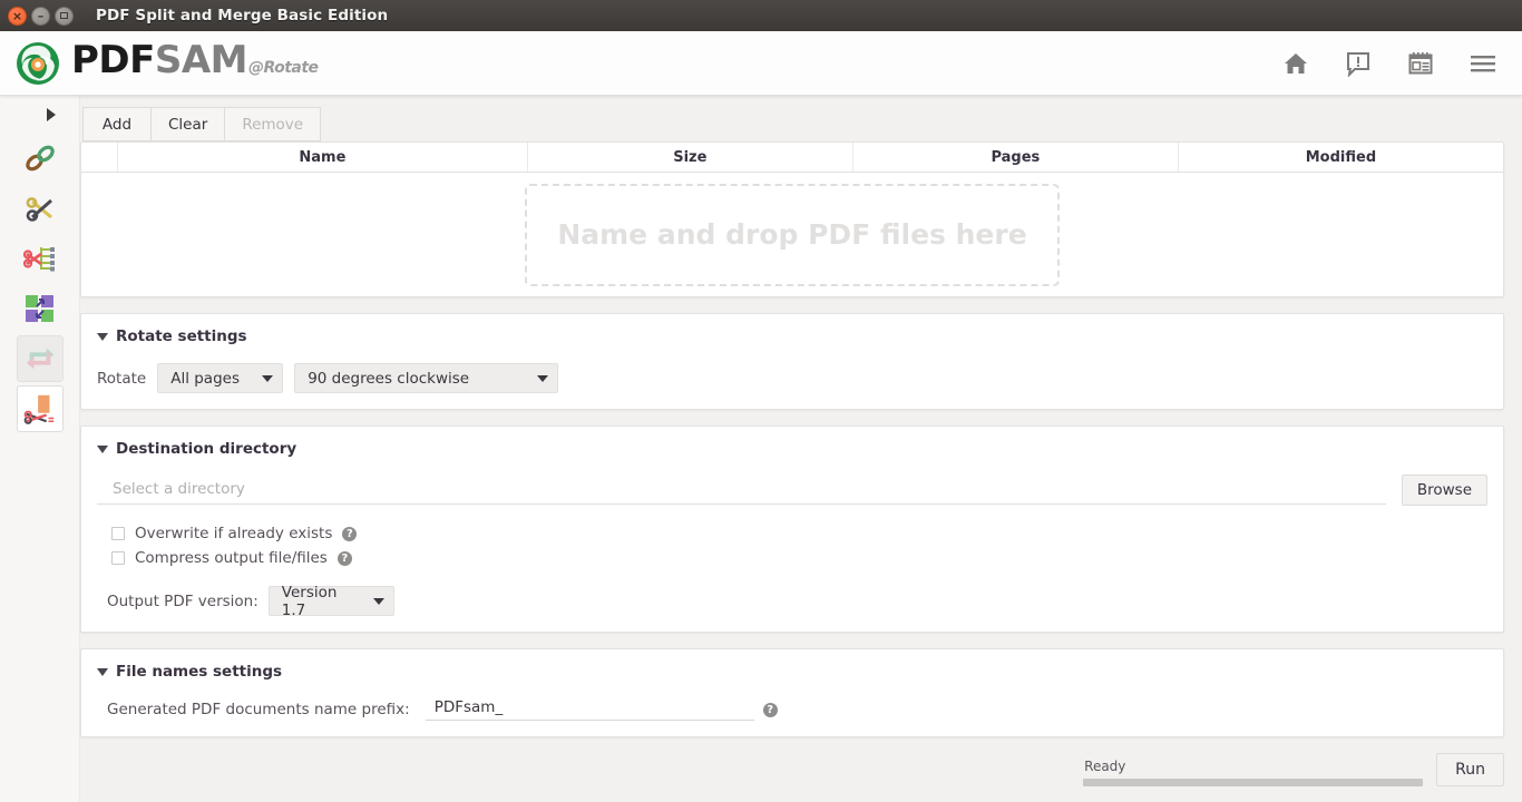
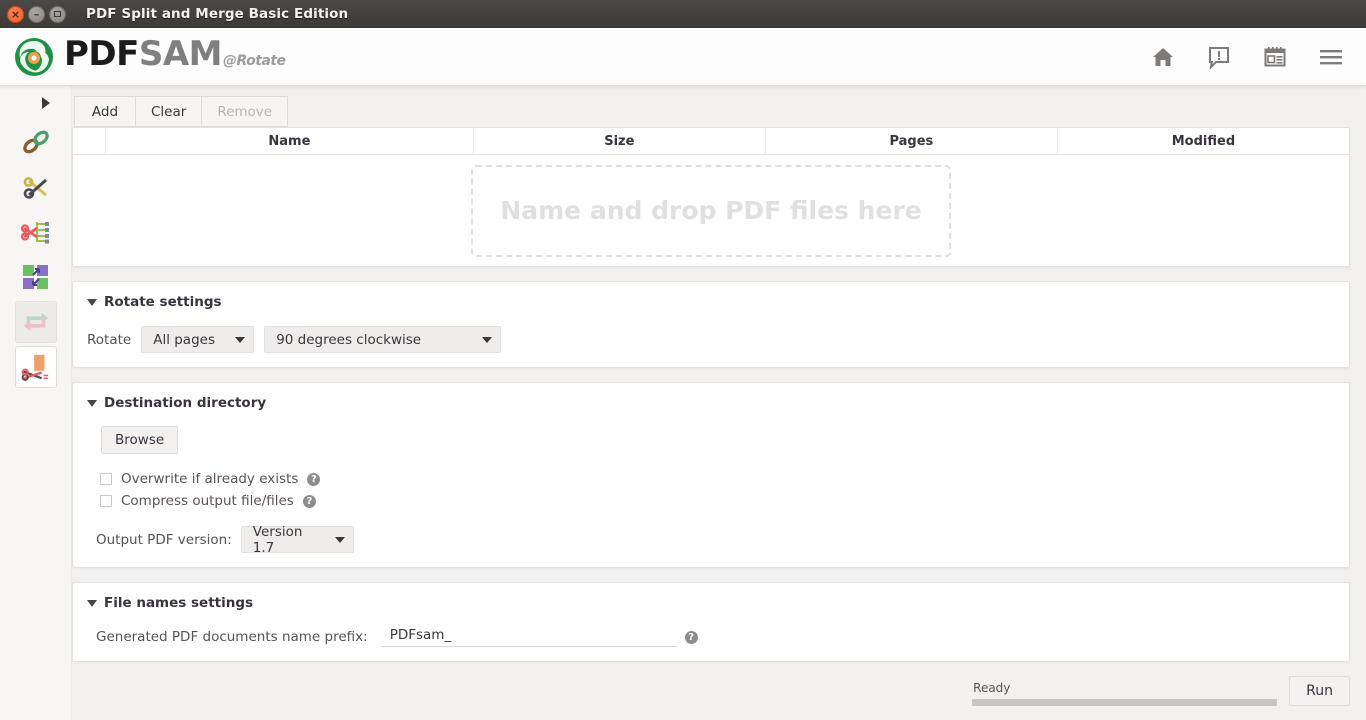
  ×
  –
  PDF Split and Merge Basic Edition
  PDFSAM@Rotate
  Add
  Clear
  Remove
  Name
  Size
  Pages
  Modified
  Name and drop PDF files here
  Rotate settings
  Rotate
  All pages
  90 degrees clockwise
  Destination directory
- Select a directory
  Browse
  Overwrite if already exists
  ?
  Compress output file/files
  ?
  Output PDF version:
  Version 1.7
  File names settings
  Generated PDF documents name prefix:
  PDFsam_
  ?
  Ready
  Run
